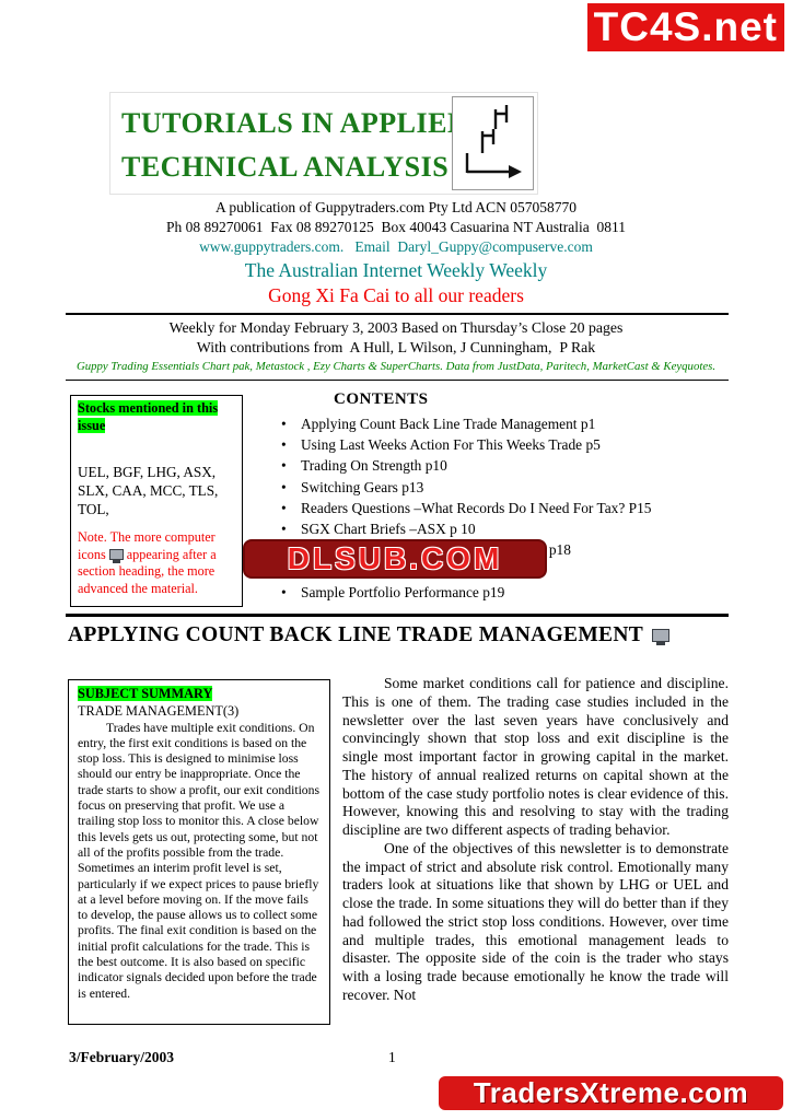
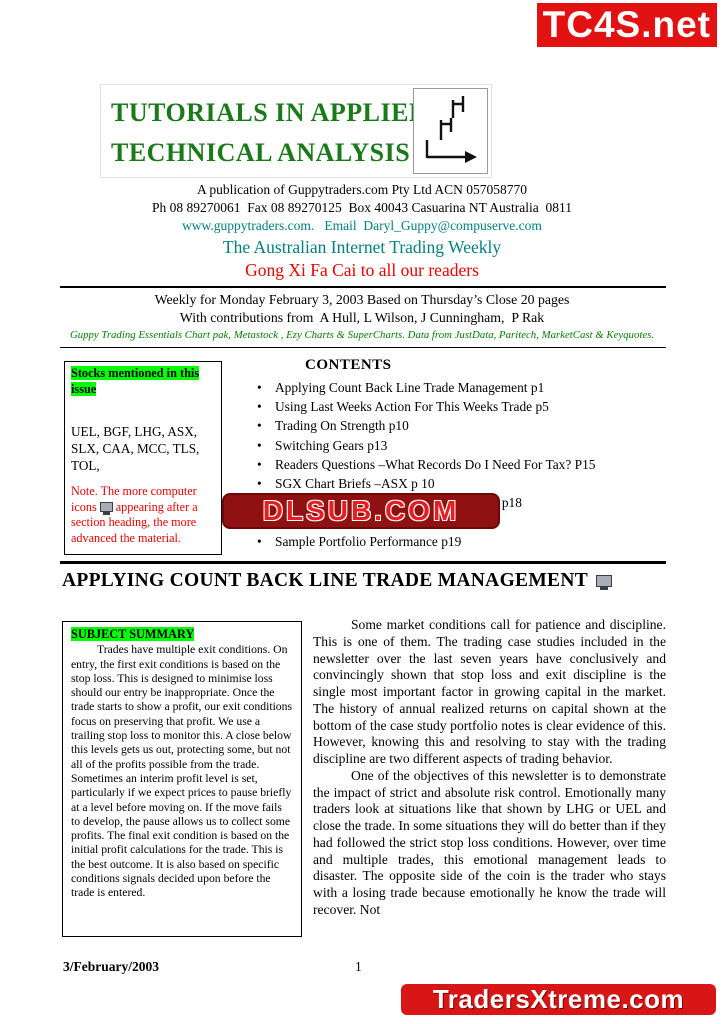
  TC4S.net
  TUTORIALS IN APPLIE
  TECHNICAL ANALYSIS
  A publication of Guppytraders.com Pty Ltd ACN 057058770
  Ph 08 89270061 Fax 08 89270125 Box 40043 Casuarina NT Australia 0811
  www.guppytraders.com. Email Daryl_Guppy@compuserve.com
- The Australian Internet Weekly Weekly
+ The Australian Internet Trading Weekly
  Gong Xi Fa Cai to all our readers
  Weekly for Monday February 3, 2003 Based on Thursday’s Close 20 pages
  With contributions from A Hull, L Wilson, J Cunningham, P Rak
  Guppy Trading Essentials Chart pak, Metastock , Ezy Charts & SuperCharts. Data from JustData, Paritech, MarketCast & Keyquotes.
  Stocks mentioned in this issue
  UEL, BGF, LHG, ASX, SLX, CAA, MCC, TLS, TOL,
  Note. The more computer icons appearing after a section heading, the more advanced the material.
  CONTENTS
  Applying Count Back Line Trade Management p1
  Using Last Weeks Action For This Weeks Trade p5
  Trading On Strength p10
  Switching Gears p13
  Readers Questions –What Records Do I Need For Tax? P15
  SGX Chart Briefs –ASX p 10
  Sample Portfolio Performance p19
  DLSUB.COM
  APPLYING COUNT BACK LINE TRADE MANAGEMENT
  SUBJECT SUMMARY
- TRADE MANAGEMENT(3)
- Trades have multiple exit conditions. On entry, the first exit conditions is based on the stop loss. This is designed to minimise loss should our entry be inappropriate. Once the trade starts to show a profit, our exit conditions focus on preserving that profit. We use a trailing stop loss to monitor this. A close below this levels gets us out, protecting some, but not all of the profits possible from the trade. Sometimes an interim profit level is set, particularly if we expect prices to pause briefly at a level before moving on. If the move fails to develop, the pause allows us to collect some profits. The final exit condition is based on the initial profit calculations for the trade. This is the best outcome. It is also based on specific indicator signals decided upon before the trade is entered.
+ Trades have multiple exit conditions. On entry, the first exit conditions is based on the stop loss. This is designed to minimise loss should our entry be inappropriate. Once the trade starts to show a profit, our exit conditions focus on preserving that profit. We use a trailing stop loss to monitor this. A close below this levels gets us out, protecting some, but not all of the profits possible from the trade. Sometimes an interim profit level is set, particularly if we expect prices to pause briefly at a level before moving on. If the move fails to develop, the pause allows us to collect some profits. The final exit condition is based on the initial profit calculations for the trade. This is the best outcome. It is also based on specific conditions signals decided upon before the trade is entered.
  Some market conditions call for patience and discipline. This is one of them. The trading case studies included in the newsletter over the last seven years have conclusively and convincingly shown that stop loss and exit discipline is the single most important factor in growing capital in the market. The history of annual realized returns on capital shown at the bottom of the case study portfolio notes is clear evidence of this. However, knowing this and resolving to stay with the trading discipline are two different aspects of trading behavior.
  One of the objectives of this newsletter is to demonstrate the impact of strict and absolute risk control. Emotionally many traders look at situations like that shown by LHG or UEL and close the trade. In some situations they will do better than if they had followed the strict stop loss conditions. However, over time and multiple trades, this emotional management leads to disaster. The opposite side of the coin is the trader who stays with a losing trade because emotionally he know the trade will recover. Not
  3/February/2003
  1
  TradersXtreme.com
